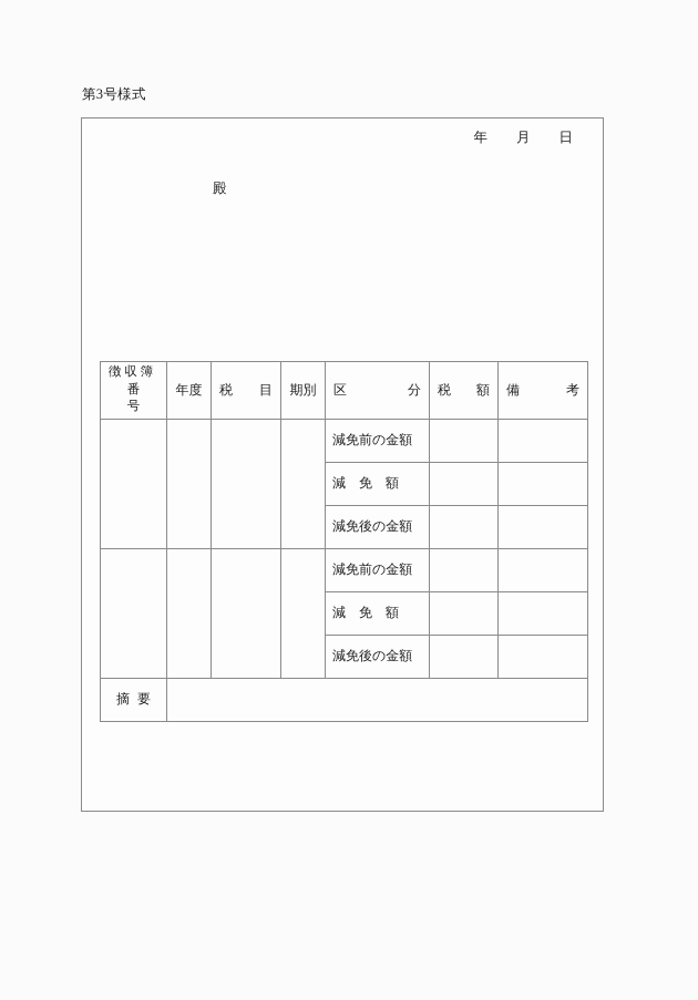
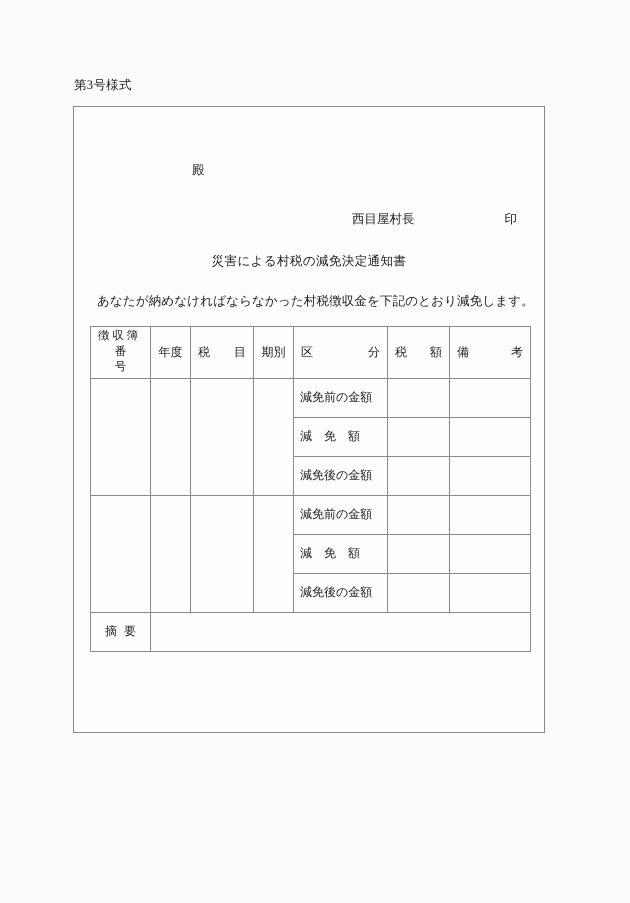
  第3号様式
- 年 月 日
  殿
+ 西目屋村長
+ 印
+ 災害による村税の減免決定通知書
+ あなたが納めなければならなかった村税徴収金を下記のとおり減免します。
  徴 収 簿 番 号	年度	税 目	期別	区 分	税 額	備 考
  				減免前の金額
  減 免 額
  減免後の金額
  				減免前の金額
  減 免 額
  減免後の金額
  摘 要
